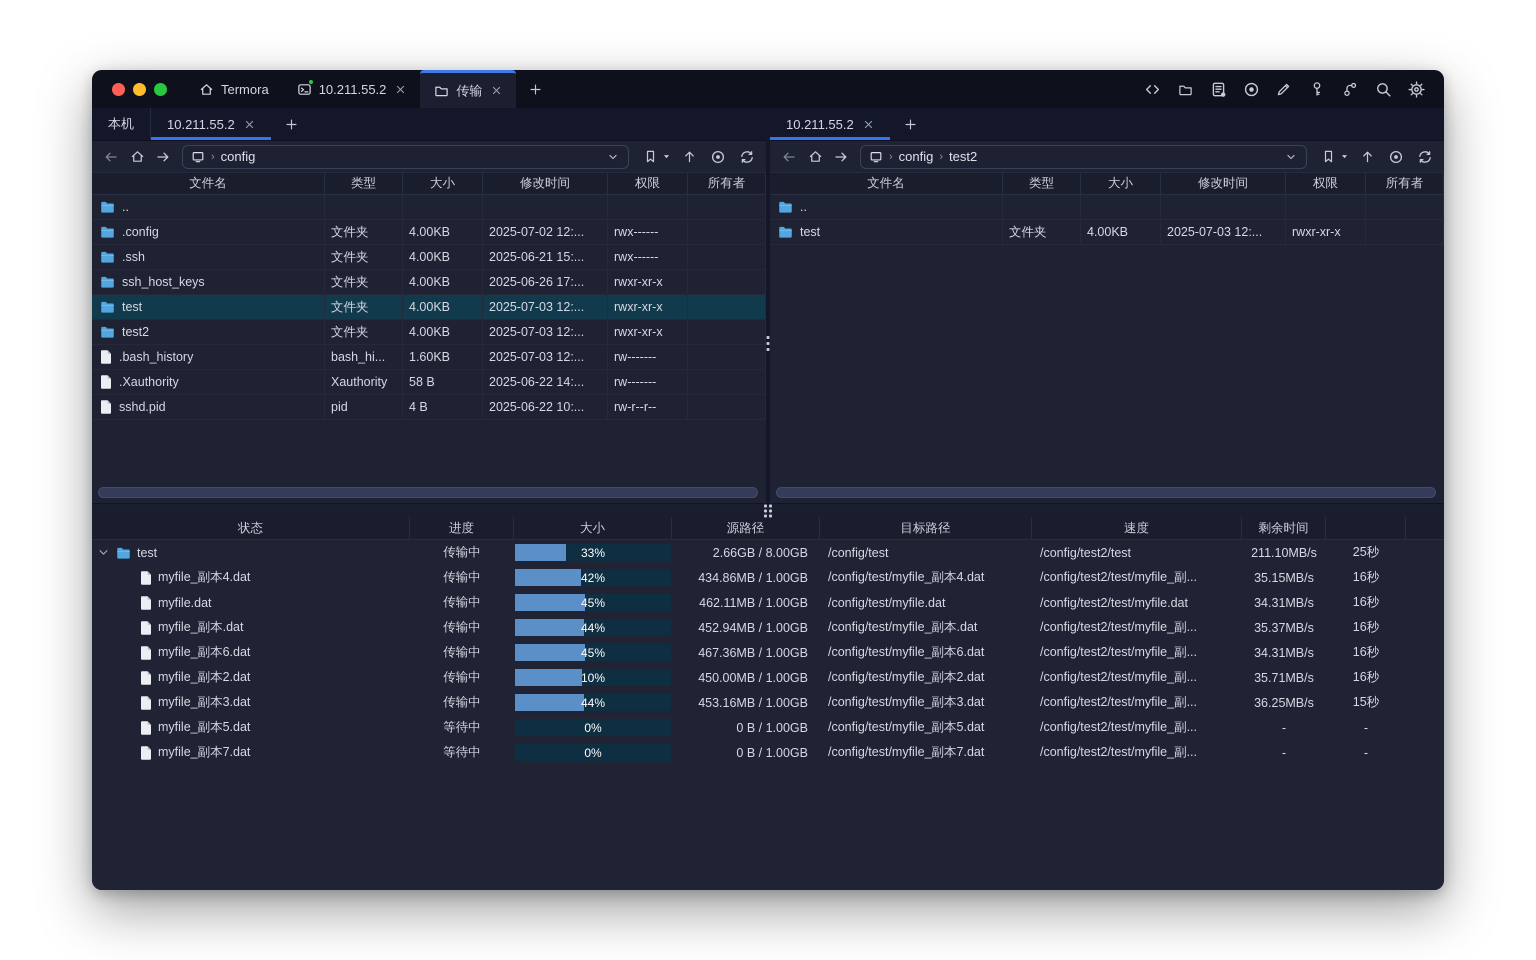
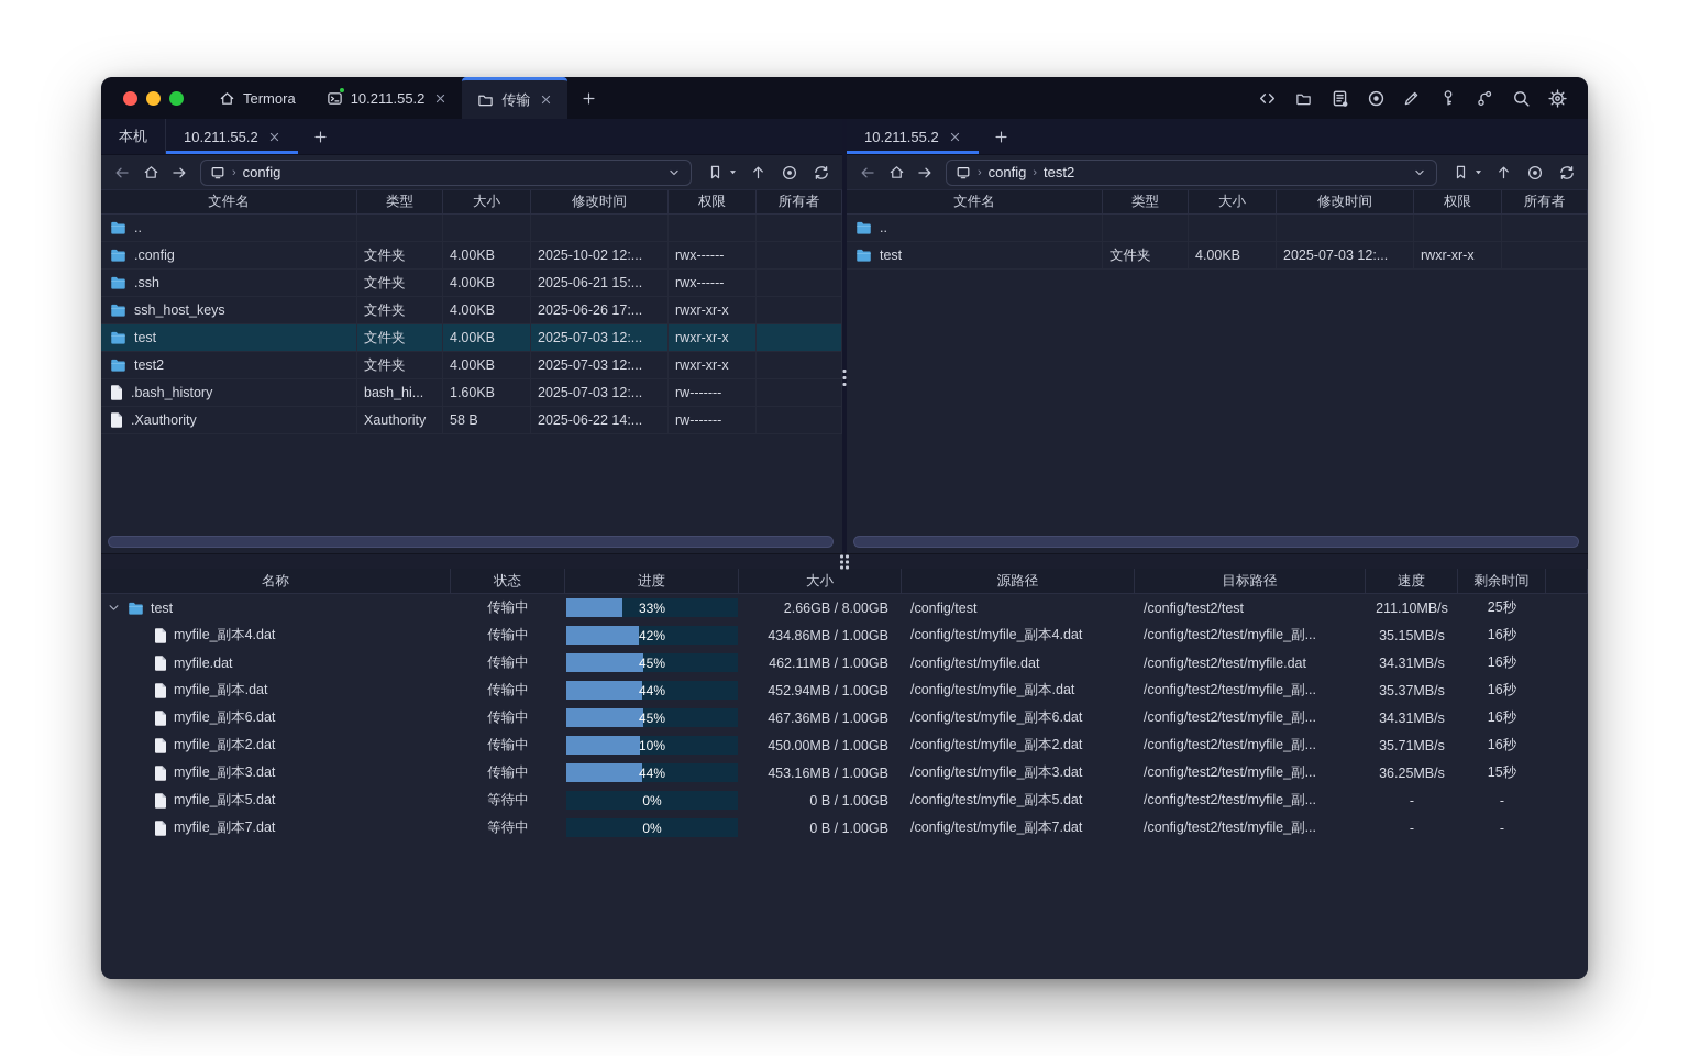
  Termora
  10.211.55.2
  传输
  本机
  10.211.55.2
  ›
  config
  文件名
  类型
  大小
  修改时间
  权限
  所有者
  ..
  .config
  文件夹
  4.00KB
- 2025-07-02 12:...
+ 2025-10-02 12:...
  rwx------
  .ssh
  文件夹
  4.00KB
  2025-06-21 15:...
  rwx------
  ssh_host_keys
  文件夹
  4.00KB
  2025-06-26 17:...
  rwxr-xr-x
  test
  文件夹
  4.00KB
  2025-07-03 12:...
  rwxr-xr-x
  test2
  文件夹
  4.00KB
  2025-07-03 12:...
  rwxr-xr-x
  .bash_history
  bash_hi...
  1.60KB
  2025-07-03 12:...
  rw-------
  .Xauthority
  Xauthority
  58 B
  2025-06-22 14:...
  rw-------
- sshd.pid
- pid
- 4 B
- 2025-06-22 10:...
- rw-r--r--
  10.211.55.2
  ›
  config
  ›
  test2
  文件名
  类型
  大小
  修改时间
  权限
  所有者
  ..
  test
  文件夹
  4.00KB
  2025-07-03 12:...
  rwxr-xr-x
+ 名称
  状态
  进度
  大小
  源路径
  目标路径
  速度
  剩余时间
  test
  传输中
  33%
  2.66GB / 8.00GB
  /config/test
  /config/test2/test
  211.10MB/s
  25秒
  myfile_副本4.dat
  传输中
  42%
  434.86MB / 1.00GB
  /config/test/myfile_副本4.dat
  /config/test2/test/myfile_副...
  35.15MB/s
  16秒
  myfile.dat
  传输中
  45%
  462.11MB / 1.00GB
  /config/test/myfile.dat
  /config/test2/test/myfile.dat
  34.31MB/s
  16秒
  myfile_副本.dat
  传输中
  44%
  452.94MB / 1.00GB
  /config/test/myfile_副本.dat
  /config/test2/test/myfile_副...
  35.37MB/s
  16秒
  myfile_副本6.dat
  传输中
  45%
  467.36MB / 1.00GB
  /config/test/myfile_副本6.dat
  /config/test2/test/myfile_副...
  34.31MB/s
  16秒
  myfile_副本2.dat
  传输中
  10%
  450.00MB / 1.00GB
  /config/test/myfile_副本2.dat
  /config/test2/test/myfile_副...
  35.71MB/s
  16秒
  myfile_副本3.dat
  传输中
  44%
  453.16MB / 1.00GB
  /config/test/myfile_副本3.dat
  /config/test2/test/myfile_副...
  36.25MB/s
  15秒
  myfile_副本5.dat
  等待中
  0%
  0 B / 1.00GB
  /config/test/myfile_副本5.dat
  /config/test2/test/myfile_副...
  -
  -
  myfile_副本7.dat
  等待中
  0%
  0 B / 1.00GB
  /config/test/myfile_副本7.dat
  /config/test2/test/myfile_副...
  -
  -
